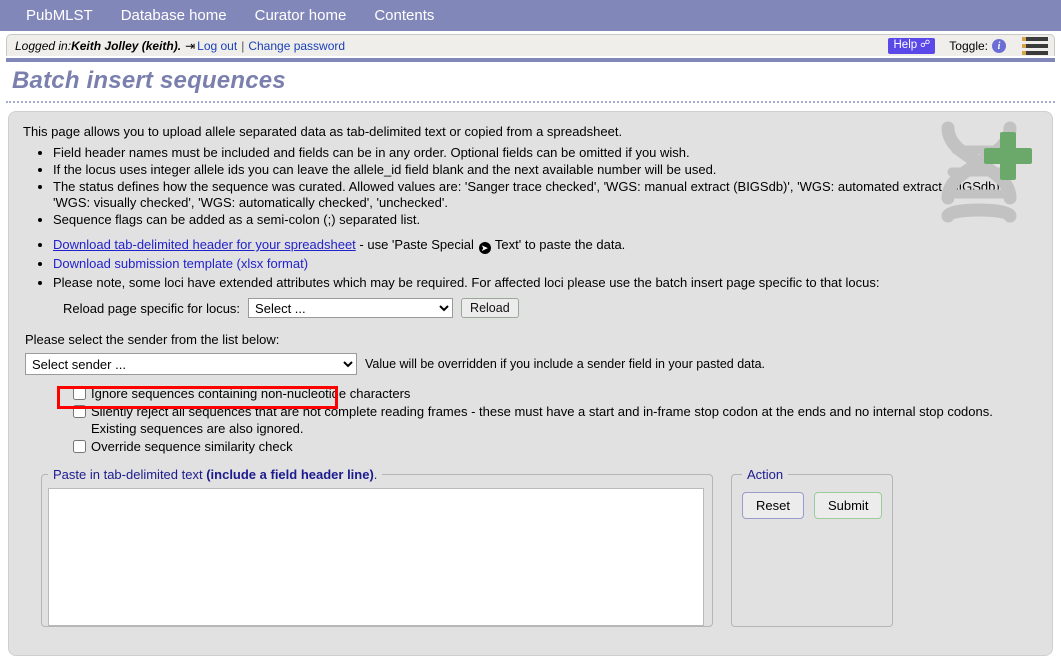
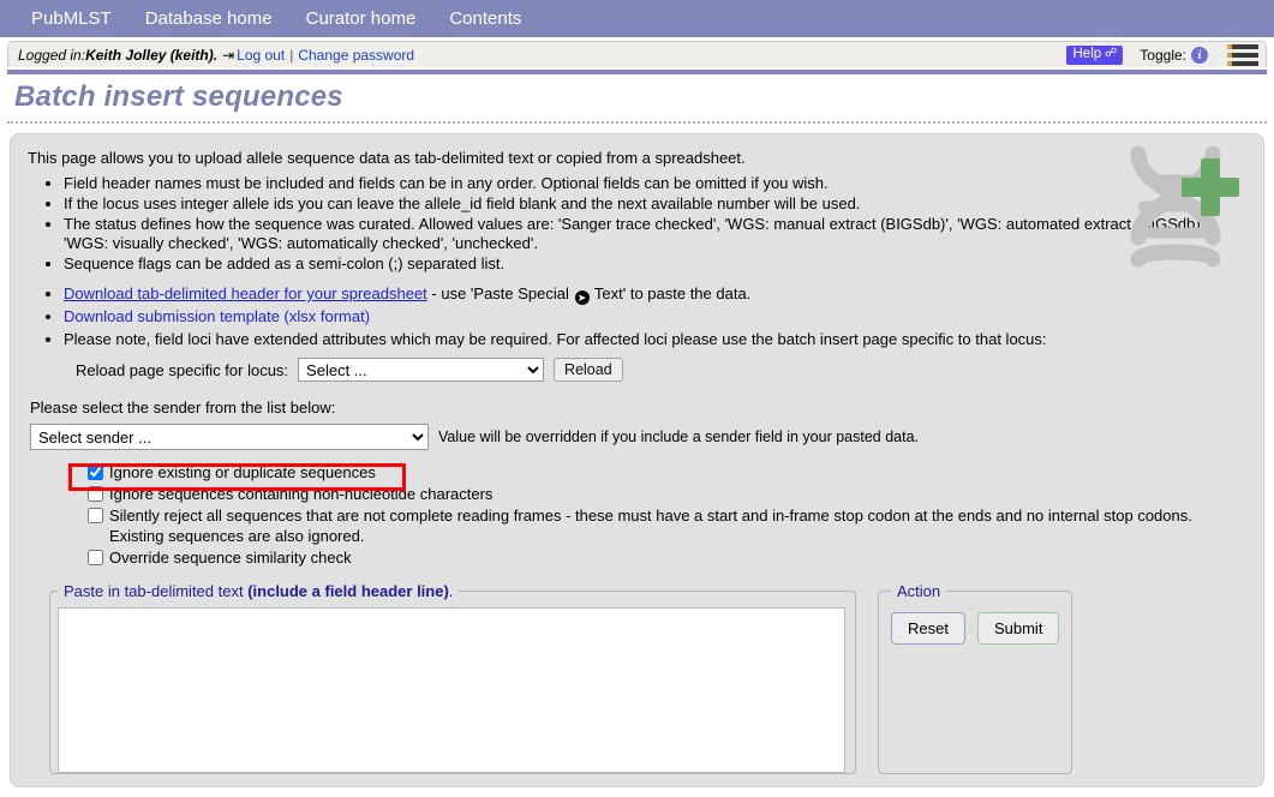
  PubMLST
  Database home
  Curator home
  Contents
  Logged in:
  Keith Jolley (keith).
  ⇥
  Log out
  |
  Change password
  Help
  ☍
  Toggle:
  i
  Batch insert sequences
- This page allows you to upload allele separated data as tab-delimited text or copied from a spreadsheet.
+ This page allows you to upload allele sequence data as tab-delimited text or copied from a spreadsheet.
  Field header names must be included and fields can be in any order. Optional fields can be omitted if you wish.
  If the locus uses integer allele ids you can leave the allele_id field blank and the next available number will be used.
  The status defines how the sequence was curated. Allowed values are: 'Sanger trace checked', 'WGS: manual extract (BIGSdb)', 'WGS: automated extractIGSdb) 'WGS: visually checked', 'WGS: automatically checked', 'unchecked'.
  Sequence flags can be added as a semi-colon (;) separated list.
  Download tab-delimited header for your spreadsheet - use 'Paste Special ➤ Text' to paste the data.
  Download submission template (xlsx format)
- Please note, some loci have extended attributes which may be required. For affected loci please use the batch insert page specific to that locus:
+ Please note, field loci have extended attributes which may be required. For affected loci please use the batch insert page specific to that locus:
  Reload page specific for locus:
  Select ...
  Reload
  Please select the sender from the list below:
  Select sender ...
  Value will be overridden if you include a sender field in your pasted data.
+ Ignore existing or duplicate sequences
  Ignore sequences containing non-nucleotide characters
  Silently reject all sequences that are not complete reading frames - these must have a start and in-frame stop codon at the ends and no internal stop codons. Existing sequences are also ignored.
  Override sequence similarity check
  Paste in tab-delimited text (include a field header line).
  Action
  Reset
  Submit
